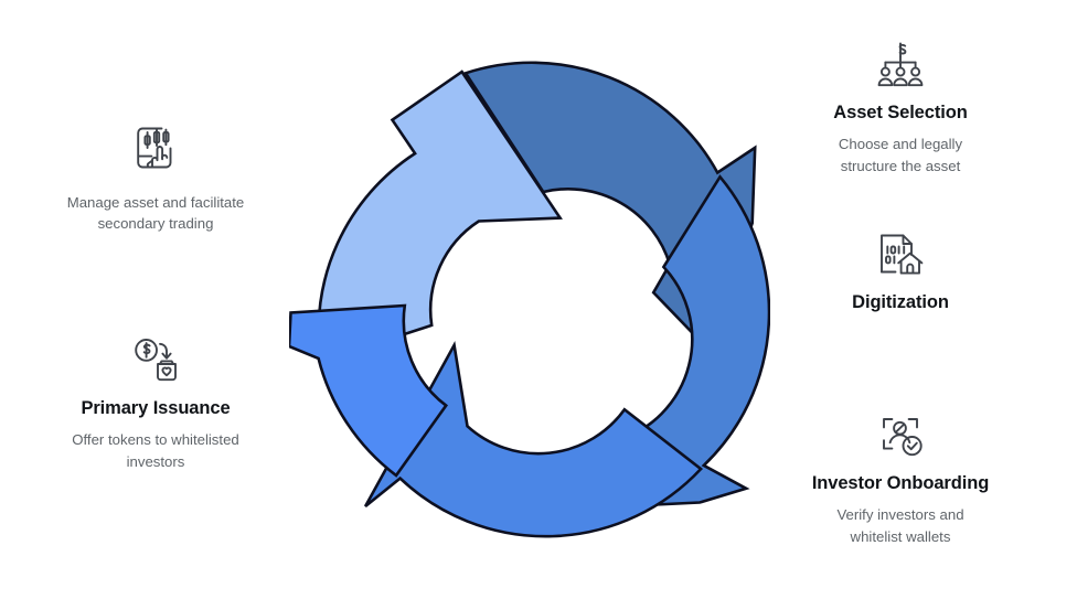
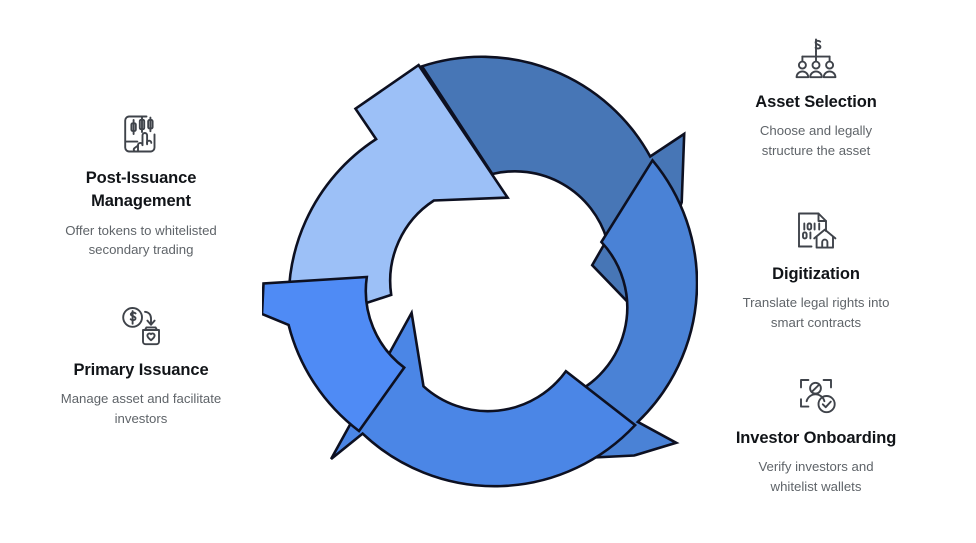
  Asset Selection
  Choose and legally
  structure the asset
  Digitization
+ Translate legal rights into
+ smart contracts
  Investor Onboarding
  Verify investors and
  whitelist wallets
+ Post-Issuance
+ Management
- Manage asset and facilitate
+ Offer tokens to whitelisted
  secondary trading
  Primary Issuance
- Offer tokens to whitelisted
+ Manage asset and facilitate
  investors
